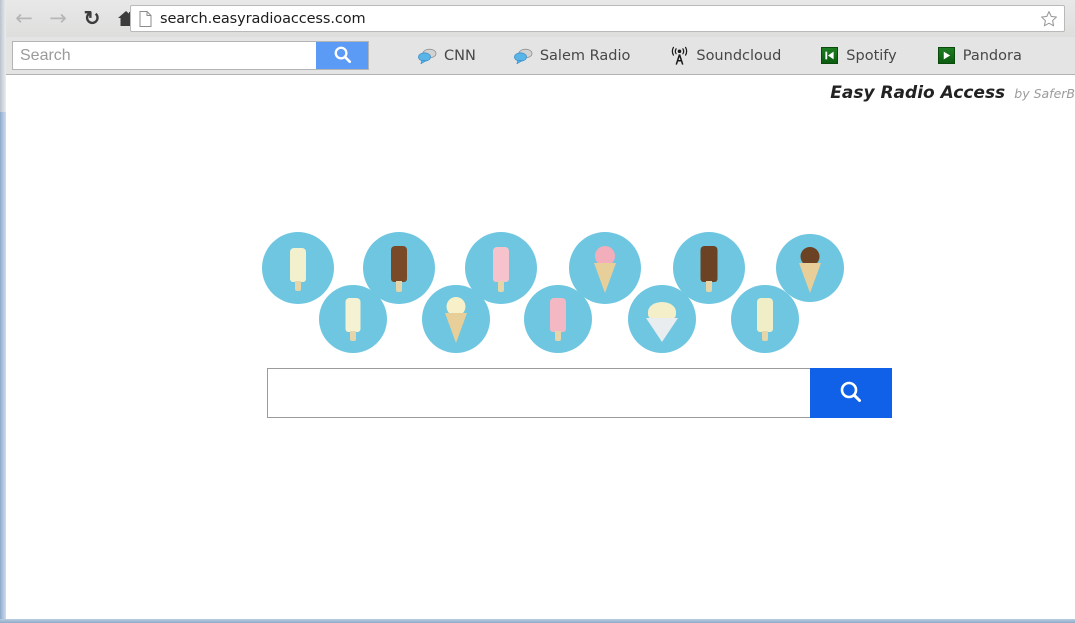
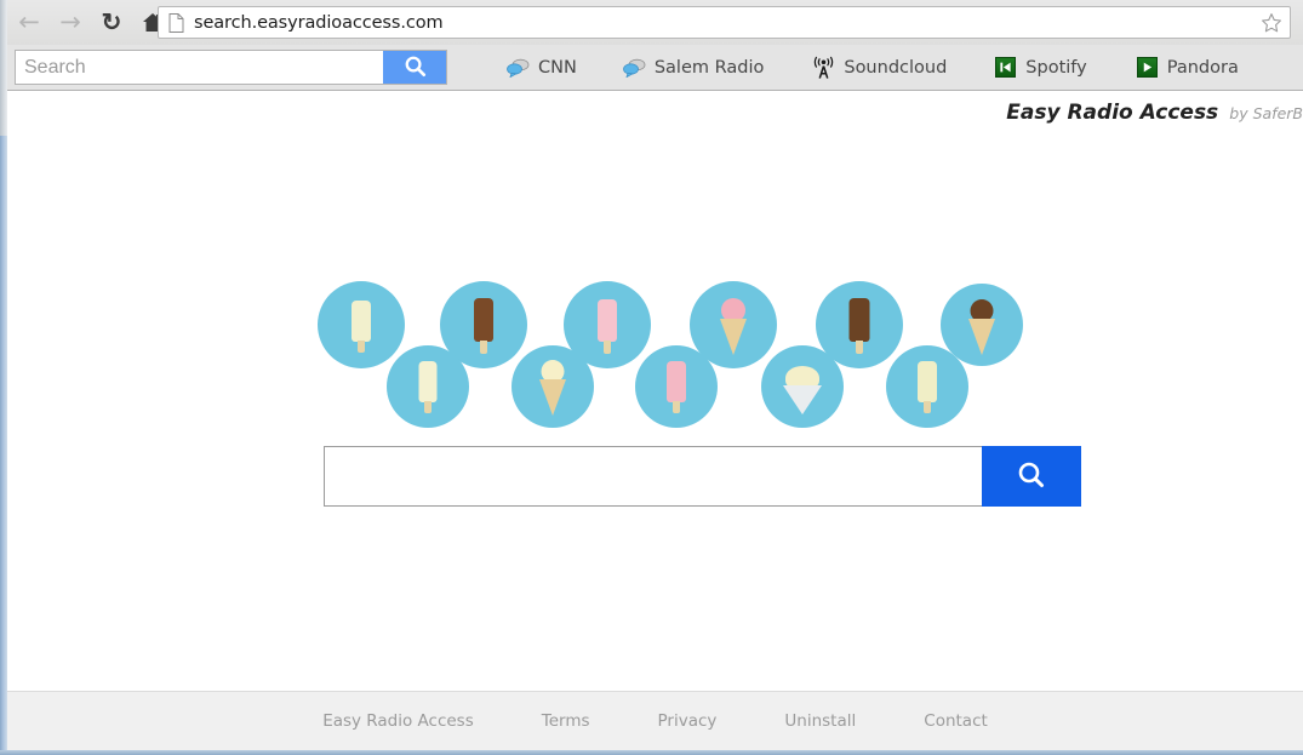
  ←
  →
  ↻
  search.easyradioaccess.com
  Search
  CNN
  Salem Radio
  Soundcloud
  Spotify
  Pandora
  Easy Radio Access by SaferB
+ Easy Radio Access
+ Terms
+ Privacy
+ Uninstall
+ Contact
